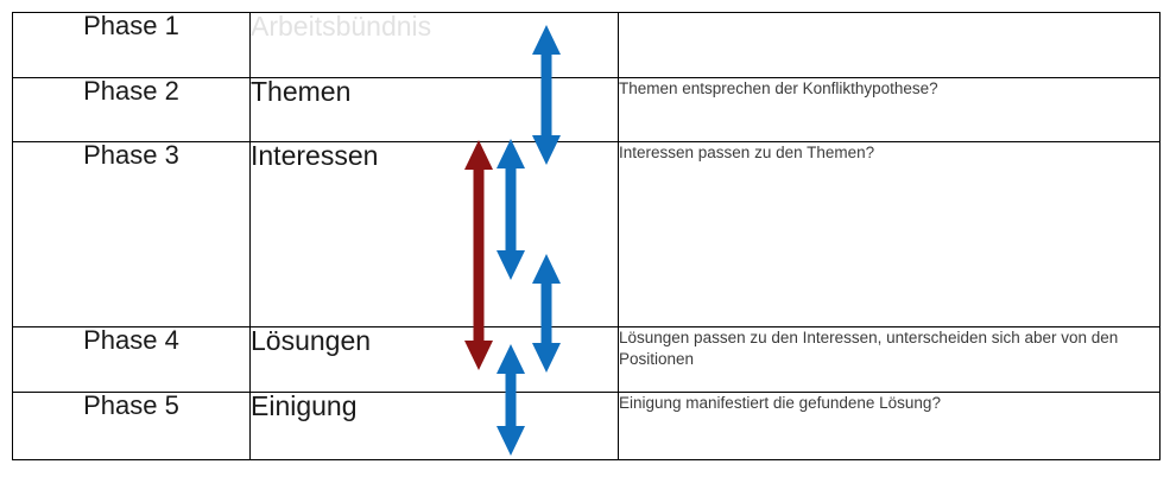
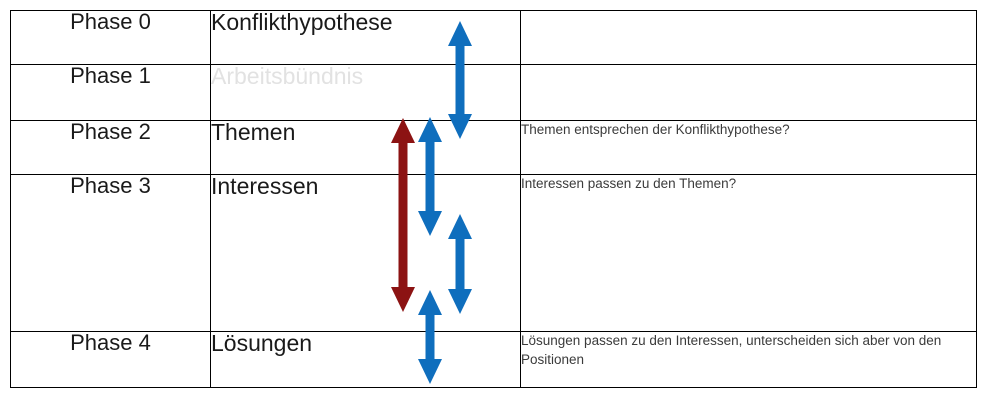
+ Phase 0	Konflikthypothese
  Phase 1	Arbeitsbündnis
  Phase 2	Themen	Themen entsprechen der Konflikthypothese?
  Phase 3	Interessen	Interessen passen zu den Themen?
  Phase 4	Lösungen	Lösungen passen zu den Interessen, unterscheiden sich aber von den Positionen
- Phase 5	Einigung	Einigung manifestiert die gefundene Lösung?
